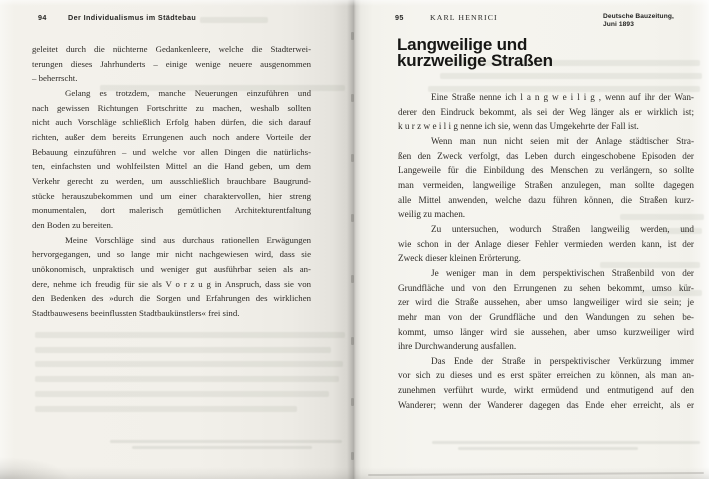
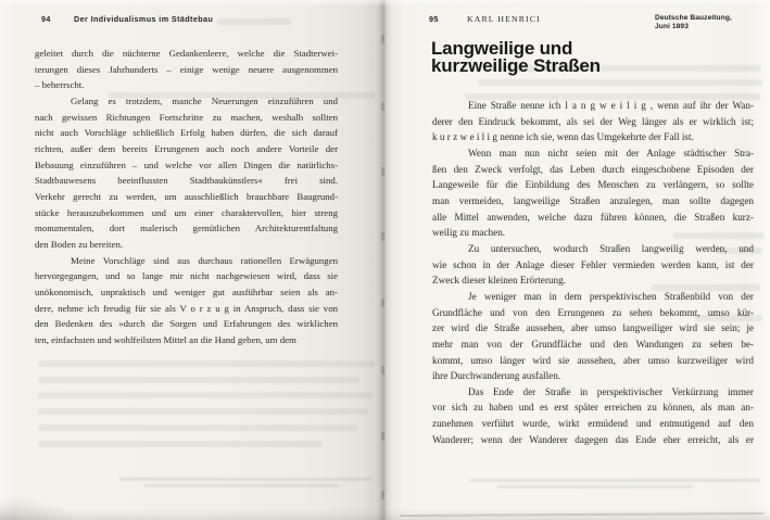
  94
  Der Individualismus im Städtebau
  geleitet durch die nüchterne Gedankenleere, welche die Stadterwei-
  terungen dieses Jahrhunderts – einige wenige neuere ausgenommen
  – beherrscht.
  Gelang es trotzdem, manche Neuerungen einzuführen und
  nach gewissen Richtungen Fortschritte zu machen, weshalb sollten
  nicht auch Vorschläge schließlich Erfolg haben dürfen, die sich darauf
  richten, außer dem bereits Errungenen auch noch andere Vorteile der
  Bebauung einzuführen – und welche vor allen Dingen die natürlichs-
- ten, einfachsten und wohlfeilsten Mittel an die Hand geben, um dem
+ Stadtbauwesens beeinflussten Stadtbaukünstlers« frei sind.
  Verkehr gerecht zu werden, um ausschließlich brauchbare Baugrund-
  stücke herauszubekommen und um einer charaktervollen, hier streng
  monumentalen, dort malerisch gemütlichen Architekturentfaltung
  den Boden zu bereiten.
  Meine Vorschläge sind aus durchaus rationellen Erwägungen
  hervorgegangen, und so lange mir nicht nachgewiesen wird, dass sie
  unökonomisch, unpraktisch und weniger gut ausführbar seien als an-
  dere, nehme ich freudig für sie als V o r z u g in Anspruch, dass sie von
  den Bedenken des »durch die Sorgen und Erfahrungen des wirklichen
- Stadtbauwesens beeinflussten Stadtbaukünstlers« frei sind.
+ ten, einfachsten und wohlfeilsten Mittel an die Hand geben, um dem
  95
  KARL HENRICI
  Langweilige und
  kurzweilige Straßen
  Eine Straße nenne ich l a n g w e i l i g , wenn auf ihr der Wan-
  derer den Eindruck bekommt, als sei der Weg länger als er wirklich ist;
  k u r z w e i l i g nenne ich sie, wenn das Umgekehrte der Fall ist.
  Wenn man nun nicht seien mit der Anlage städtischer Stra-
  ßen den Zweck verfolgt, das Leben durch eingeschobene Episoden der
  Langeweile für die Einbildung des Menschen zu verlängern, so sollte
  man vermeiden, langweilige Straßen anzulegen, man sollte dagegen
  alle Mittel anwenden, welche dazu führen können, die Straßen kurz-
  weilig zu machen.
  Zu untersuchen, wodurch Straßen langweilig werden, und
  wie schon in der Anlage dieser Fehler vermieden werden kann, ist der
  Zweck dieser kleinen Erörterung.
  Je weniger man in dem perspektivischen Straßenbild von der
  Grundfläche und von den Errungenen zu sehen bekommt, umso kür-
  zer wird die Straße aussehen, aber umso langweiliger wird sie sein; je
  mehr man von der Grundfläche und den Wandungen zu sehen be-
  kommt, umso länger wird sie aussehen, aber umso kurzweiliger wird
  ihre Durchwanderung ausfallen.
  Das Ende der Straße in perspektivischer Verkürzung immer
- vor sich zu dieses und es erst später erreichen zu können, als man an-
+ vor sich zu haben und es erst später erreichen zu können, als man an-
  zunehmen verführt wurde, wirkt ermüdend und entmutigend auf den
  Wanderer; wenn der Wanderer dagegen das Ende eher erreicht, als er
